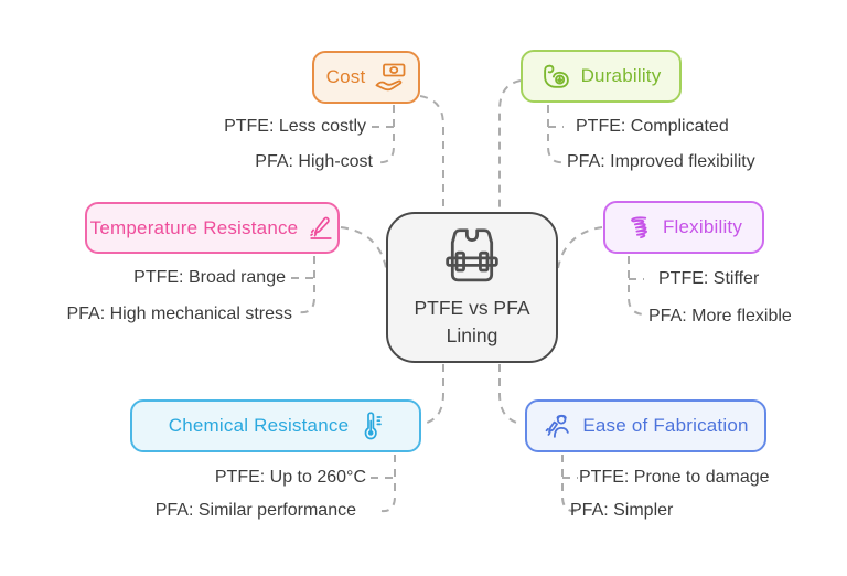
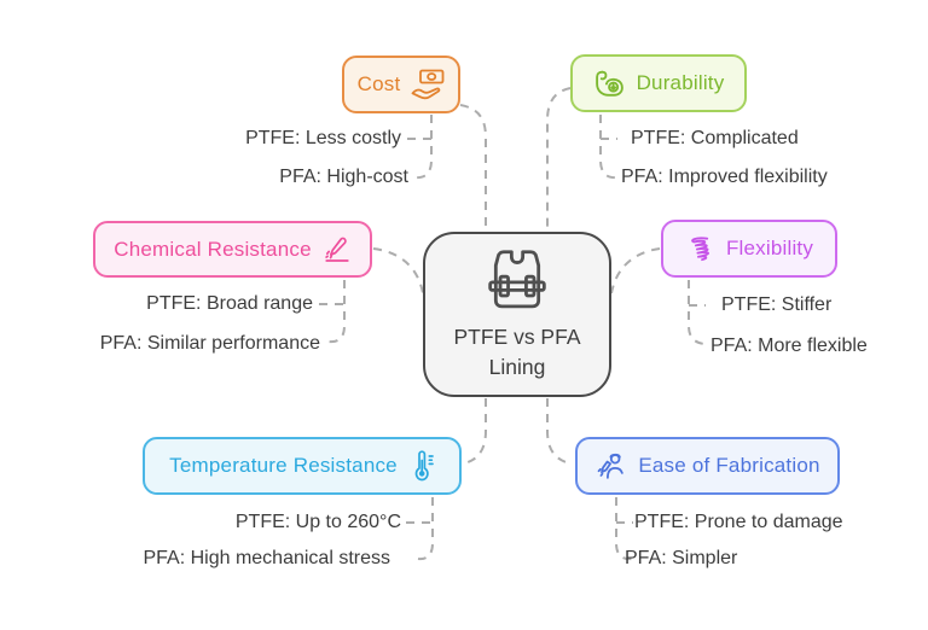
  PTFE vs PFA
  Lining
  Cost
  Durability
- Temperature Resistance
+ Chemical Resistance
  Flexibility
- Chemical Resistance
+ Temperature Resistance
  Ease of Fabrication
  PTFE: Less costly
  PFA: High-cost
  PTFE: Complicated
  PFA: Improved flexibility
  PTFE: Broad range
- PFA: High mechanical stress
+ PFA: Similar performance
  PTFE: Stiffer
  PFA: More flexible
  PTFE: Up to 260°C
- PFA: Similar performance
+ PFA: High mechanical stress
  PTFE: Prone to damage
  PFA: Simpler
